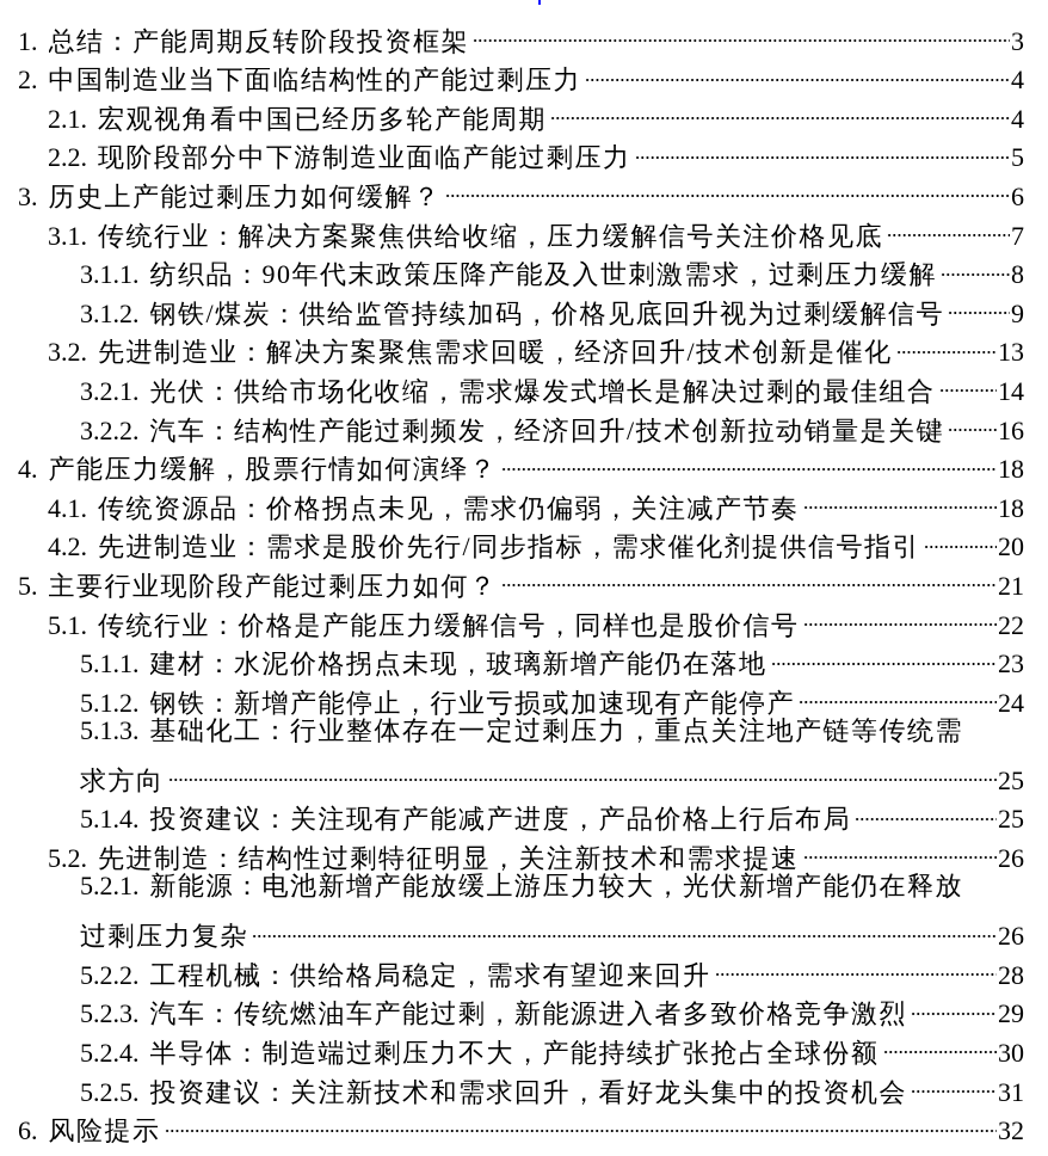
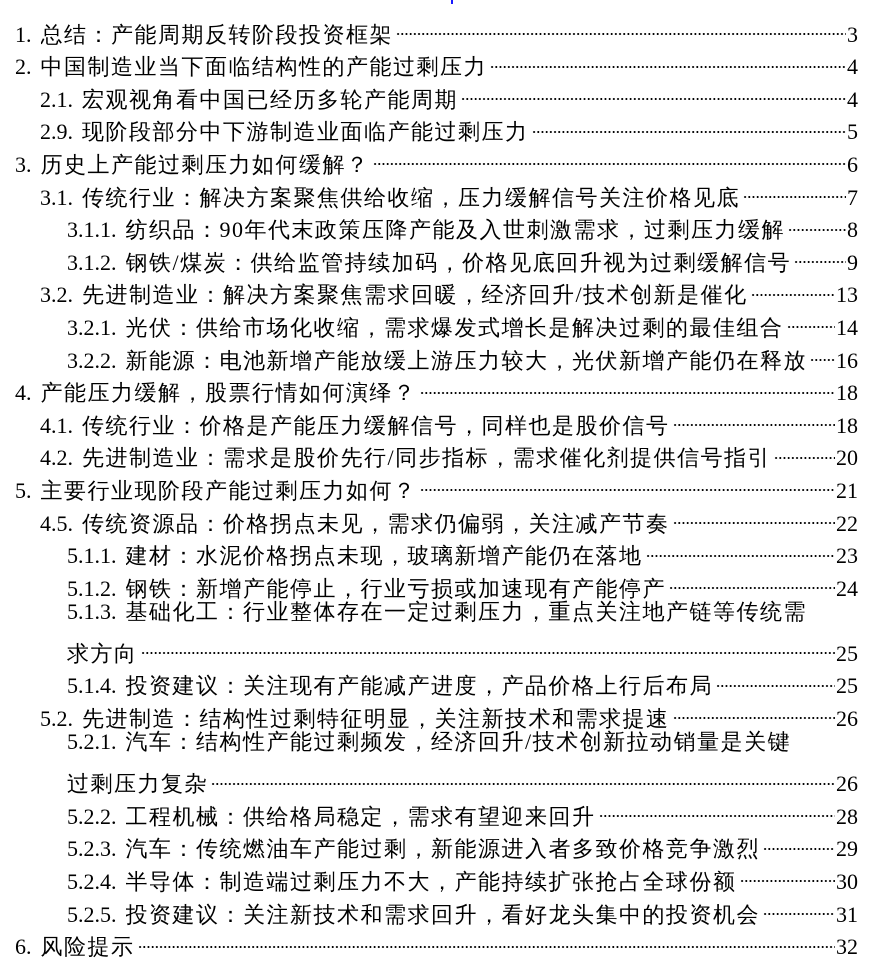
  1.
  总结：产能周期反转阶段投资框架
  3
  2.
  中国制造业当下面临结构性的产能过剩压力
  4
  2.1.
  宏观视角看中国已经历多轮产能周期
  4
- 2.2.
+ 2.9.
  现阶段部分中下游制造业面临产能过剩压力
  5
  3.
  历史上产能过剩压力如何缓解？
  6
  3.1.
  传统行业：解决方案聚焦供给收缩，压力缓解信号关注价格见底
  7
  3.1.1.
  纺织品：90年代末政策压降产能及入世刺激需求，过剩压力缓解
  8
  3.1.2.
  钢铁/煤炭：供给监管持续加码，价格见底回升视为过剩缓解信号
  9
  3.2.
  先进制造业：解决方案聚焦需求回暖，经济回升/技术创新是催化
  13
  3.2.1.
  光伏：供给市场化收缩，需求爆发式增长是解决过剩的最佳组合
  14
  3.2.2.
- 汽车：结构性产能过剩频发，经济回升/技术创新拉动销量是关键
+ 新能源：电池新增产能放缓上游压力较大，光伏新增产能仍在释放
  16
  4.
  产能压力缓解，股票行情如何演绎？
  18
  4.1.
- 传统资源品：价格拐点未见，需求仍偏弱，关注减产节奏
+ 传统行业：价格是产能压力缓解信号，同样也是股价信号
  18
  4.2.
  先进制造业：需求是股价先行/同步指标，需求催化剂提供信号指引
  20
  5.
  主要行业现阶段产能过剩压力如何？
  21
- 5.1.
+ 4.5.
- 传统行业：价格是产能压力缓解信号，同样也是股价信号
+ 传统资源品：价格拐点未见，需求仍偏弱，关注减产节奏
  22
  5.1.1.
  建材：水泥价格拐点未现，玻璃新增产能仍在落地
  23
  5.1.2.
  钢铁：新增产能停止，行业亏损或加速现有产能停产
  24
  5.1.3.
  基础化工：行业整体存在一定过剩压力，重点关注地产链等传统需
  求方向
  25
  5.1.4.
  投资建议：关注现有产能减产进度，产品价格上行后布局
  25
  5.2.
  先进制造：结构性过剩特征明显，关注新技术和需求提速
  26
  5.2.1.
- 新能源：电池新增产能放缓上游压力较大，光伏新增产能仍在释放
+ 汽车：结构性产能过剩频发，经济回升/技术创新拉动销量是关键
  过剩压力复杂
  26
  5.2.2.
  工程机械：供给格局稳定，需求有望迎来回升
  28
  5.2.3.
  汽车：传统燃油车产能过剩，新能源进入者多致价格竞争激烈
  29
  5.2.4.
  半导体：制造端过剩压力不大，产能持续扩张抢占全球份额
  30
  5.2.5.
  投资建议：关注新技术和需求回升，看好龙头集中的投资机会
  31
  6.
  风险提示
  32
